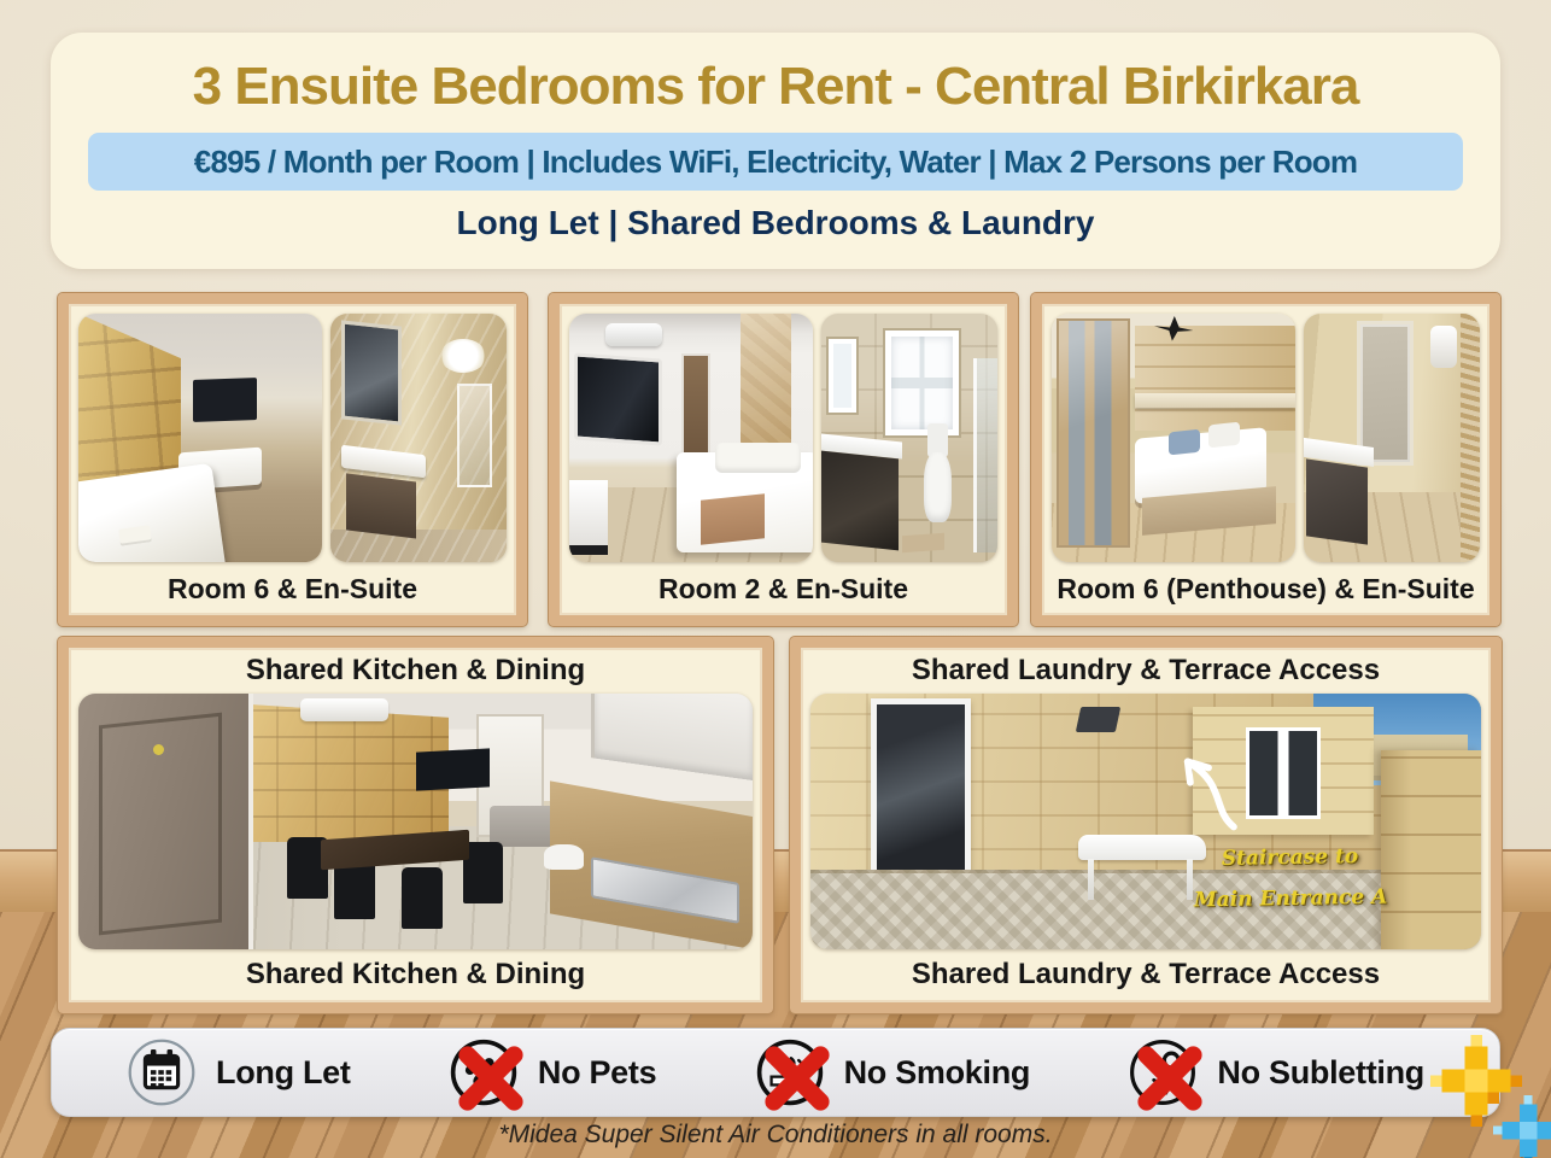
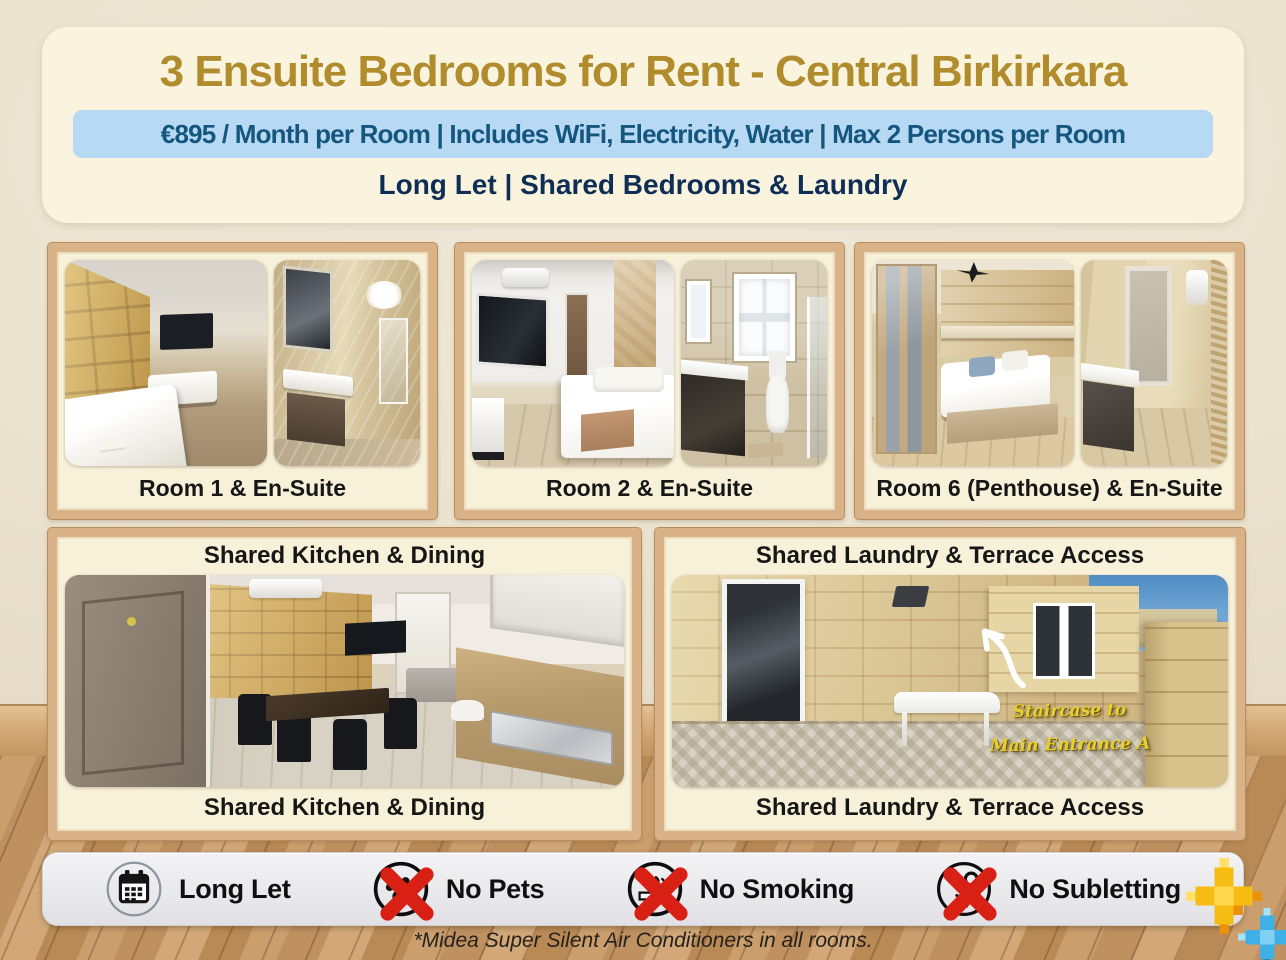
  3 Ensuite Bedrooms for Rent - Central Birkirkara
  €895 / Month per Room | Includes WiFi, Electricity, Water | Max 2 Persons per Room
  Long Let | Shared Bedrooms & Laundry
- Room 6 & En-Suite
+ Room 1 & En-Suite
  Room 2 & En-Suite
  Room 6 (Penthouse) & En-Suite
  Shared Kitchen & Dining
  Shared Kitchen & Dining
  Shared Laundry & Terrace Access
  Staircase to
  Main Entrance A
  Shared Laundry & Terrace Access
  Long Let
  No Pets
  No Smoking
  No Subletting
  *Midea Super Silent Air Conditioners in all rooms.
